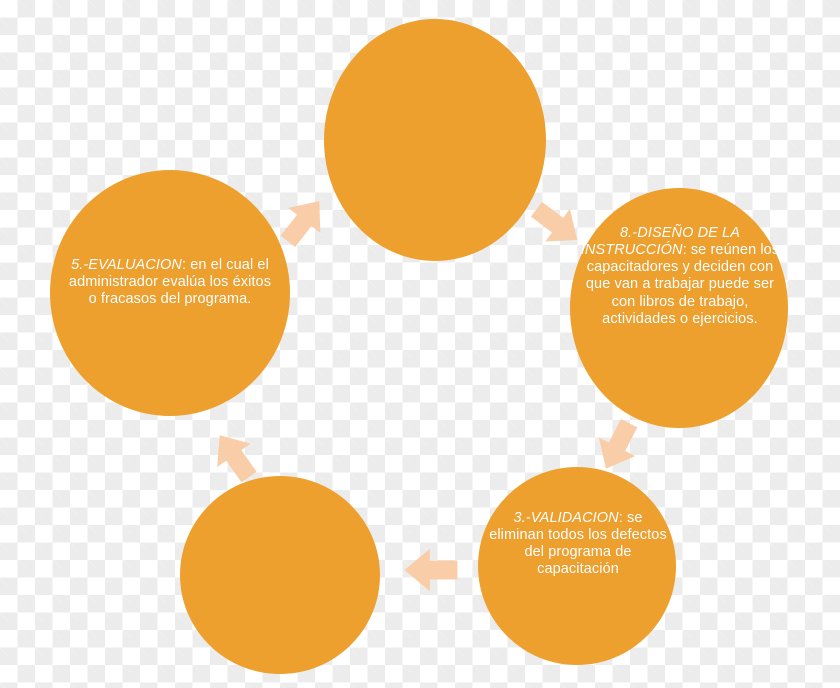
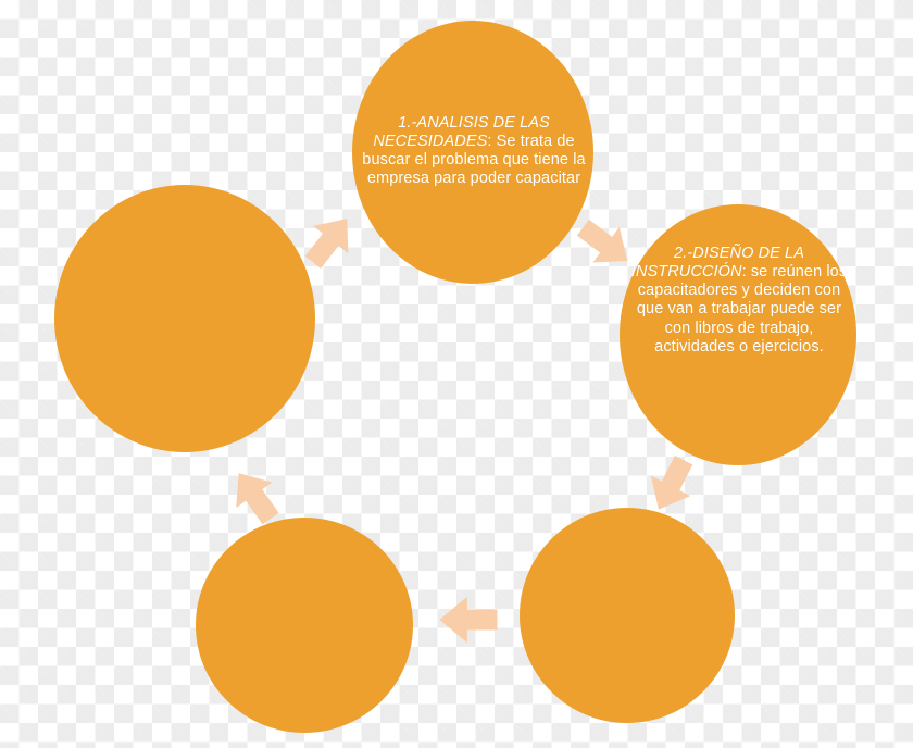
+ 1.-ANALISIS DE LAS NECESIDADES: Se trata de buscar el problema que tiene la empresa para poder capacitar
- 8.-DISEÑO DE LA INSTRUCCIÓN: se reúnen los capacitadores y deciden con que van a trabajar puede ser con libros de trabajo, actividades o ejercicios.
+ 2.-DISEÑO DE LA INSTRUCCIÓN: se reúnen los capacitadores y deciden con que van a trabajar puede ser con libros de trabajo, actividades o ejercicios.
- 3.-VALIDACION: se eliminan todos los defectos del programa de capacitación
- 5.-EVALUACION: en el cual el administrador evalúa los éxitos o fracasos del programa.
